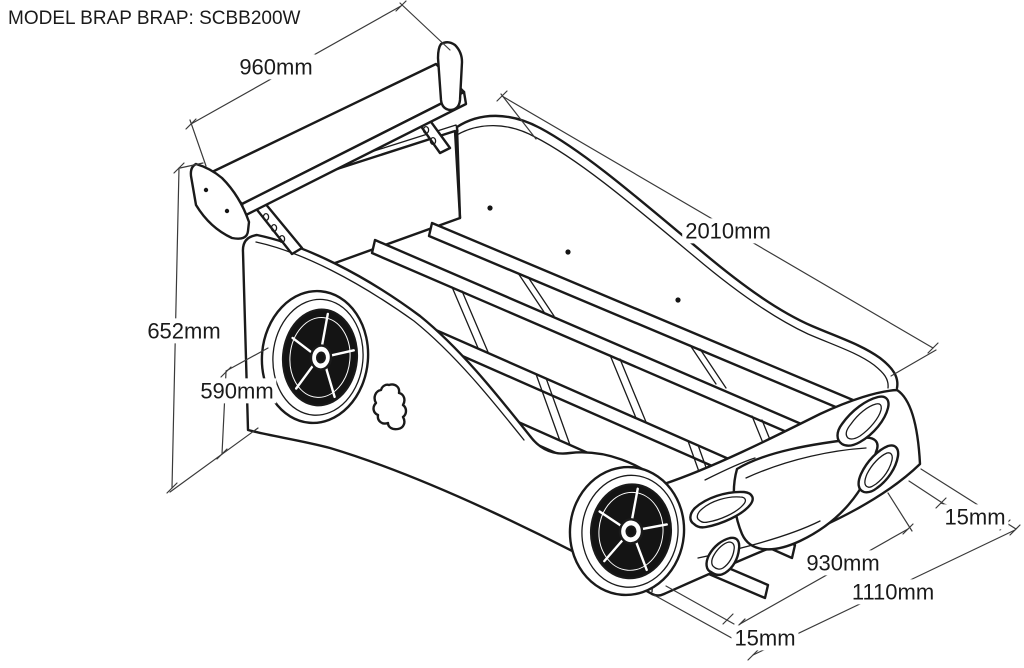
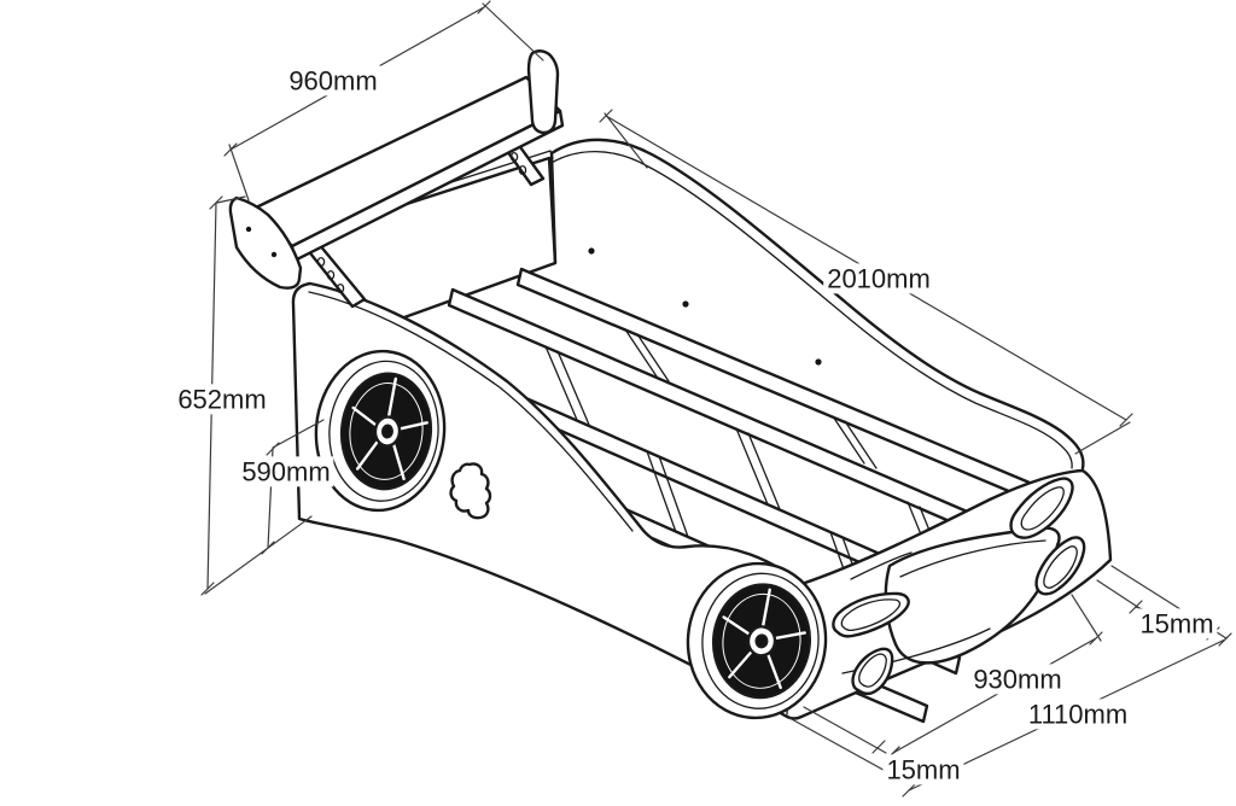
- MODEL BRAP BRAP: SCBB200W
  960mm
  2010mm
  652mm
  590mm
  15mm
  930mm
  1110mm
  15mm
